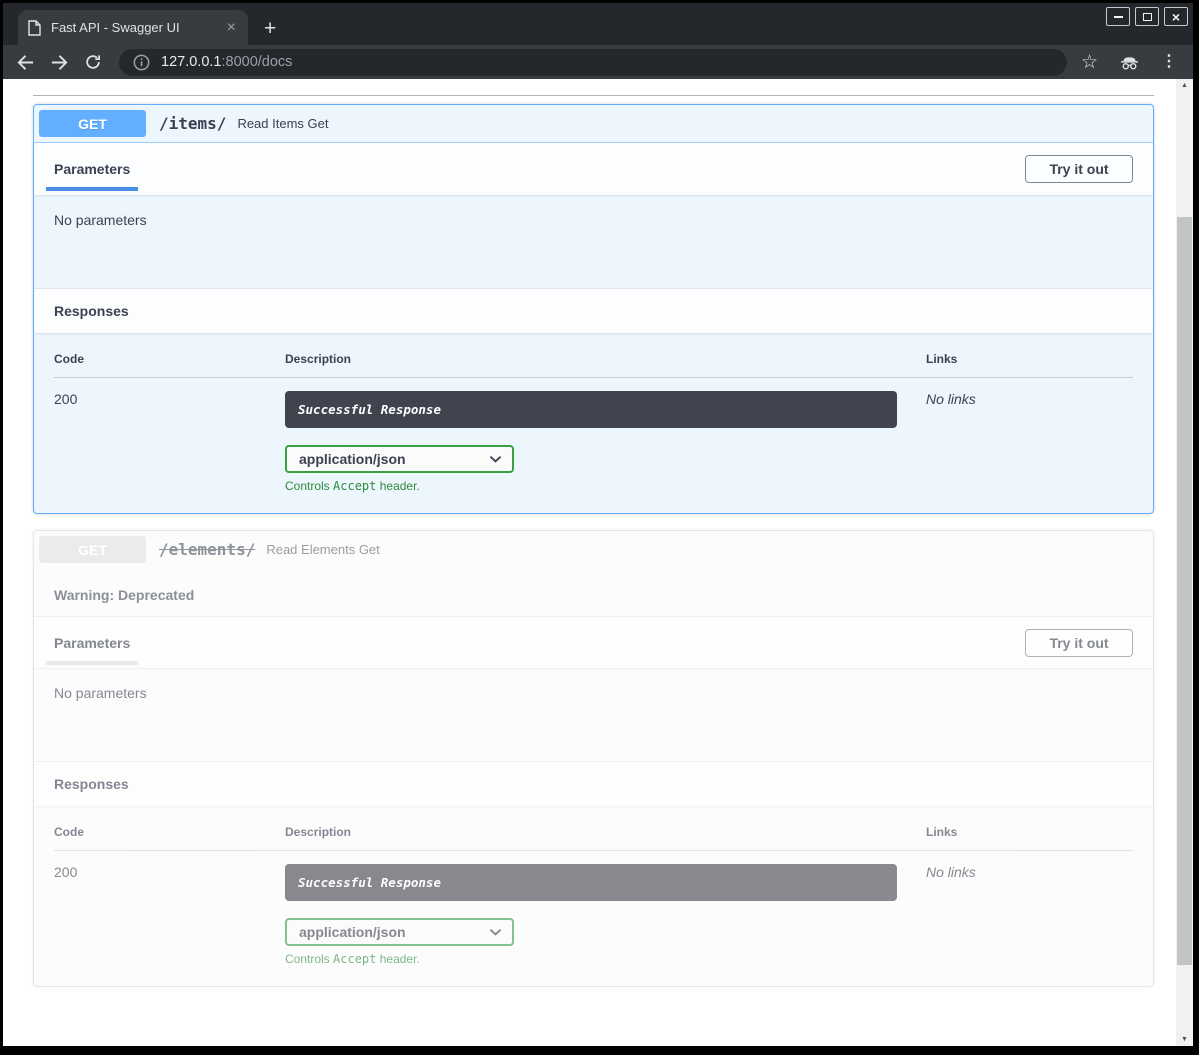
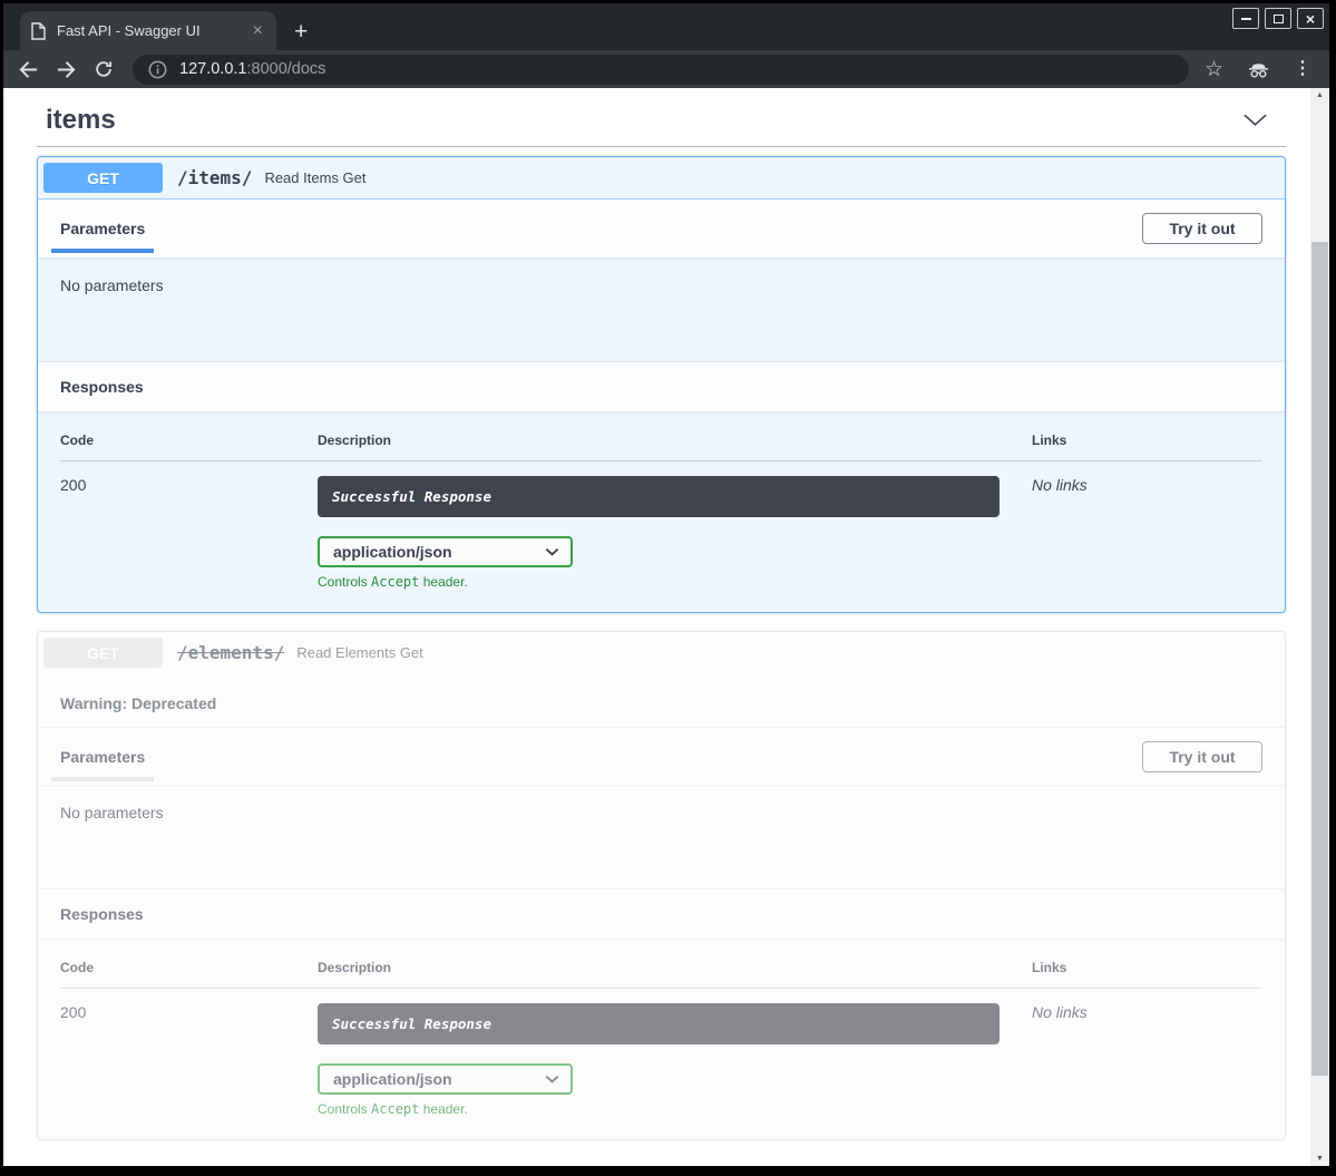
  Fast API - Swagger UI
  ×
  +
  ×
  127.0.0.1
  :8000/docs
  ☆
  ⋮
+ items
  GET
  /items/
  Read Items Get
  Parameters
  Try it out
  No parameters
  Responses
  Code
  Description
  Links
  200
  Successful Response
  application/json
  Controls Accept header.
  No links
  /elements/
  Read Elements Get
  Warning: Deprecated
  Parameters
  Try it out
  No parameters
  Responses
  Code
  Description
  Links
  200
  Successful Response
  application/json
  Controls Accept header.
  No links
